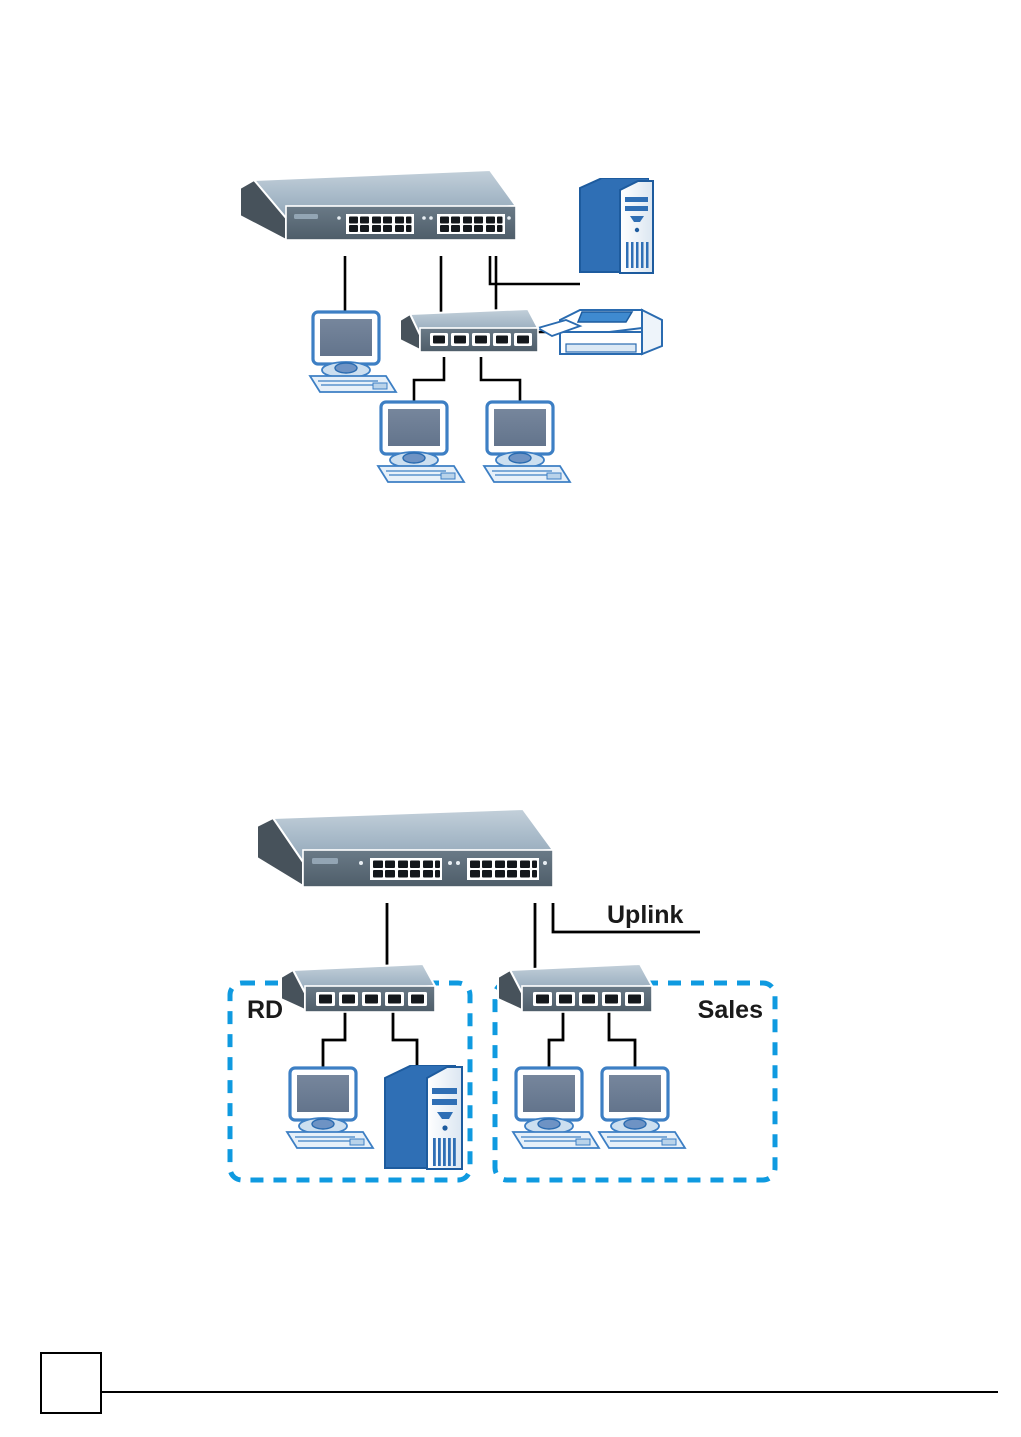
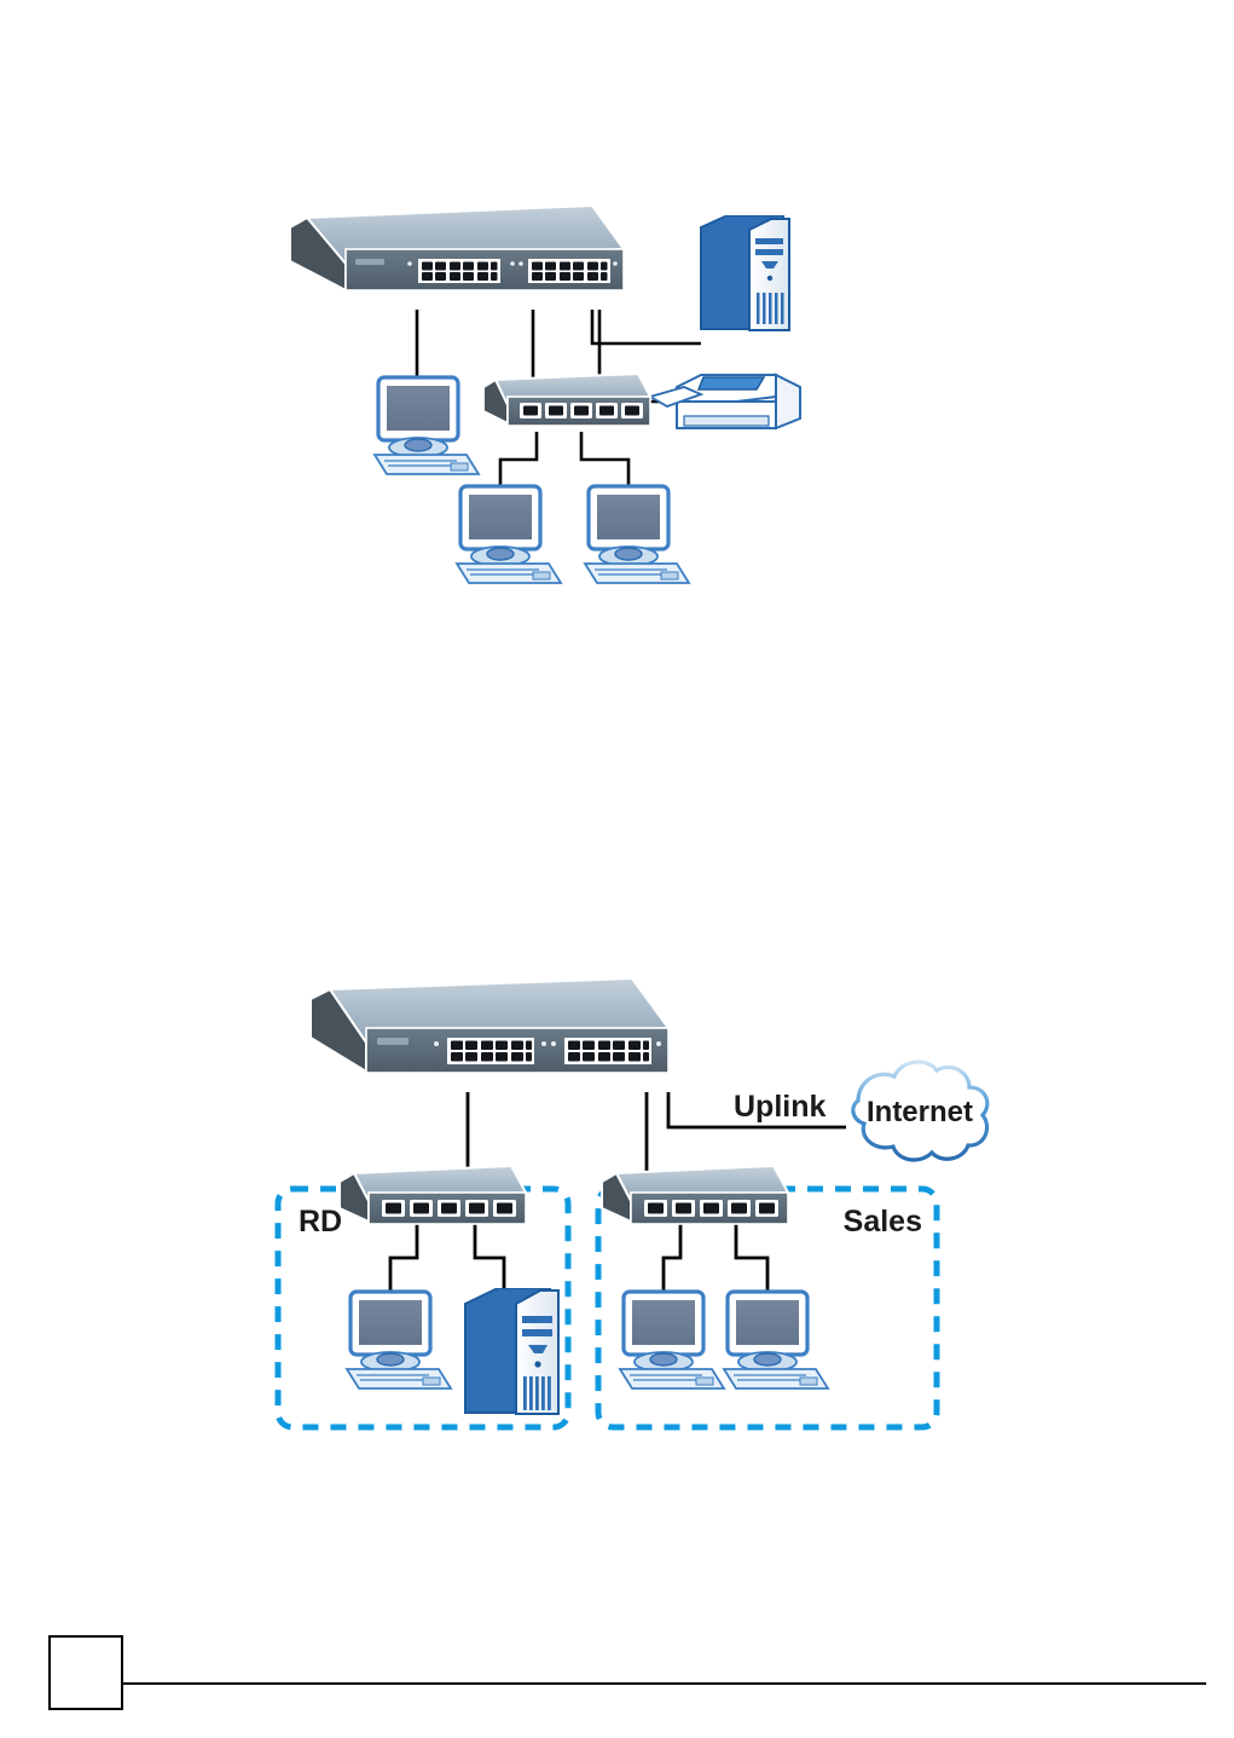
  RD
  Sales
  Uplink
+ Internet
